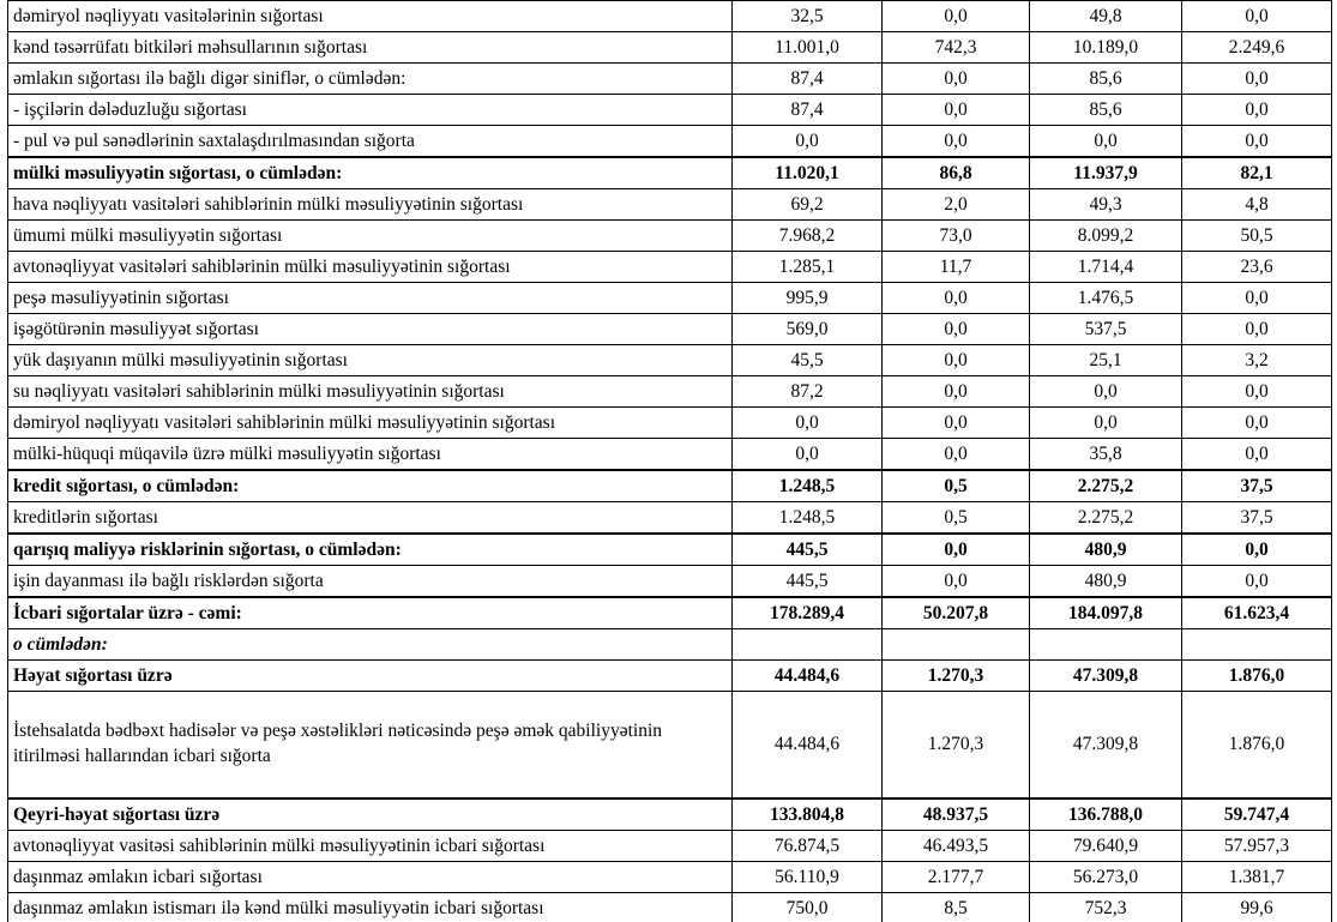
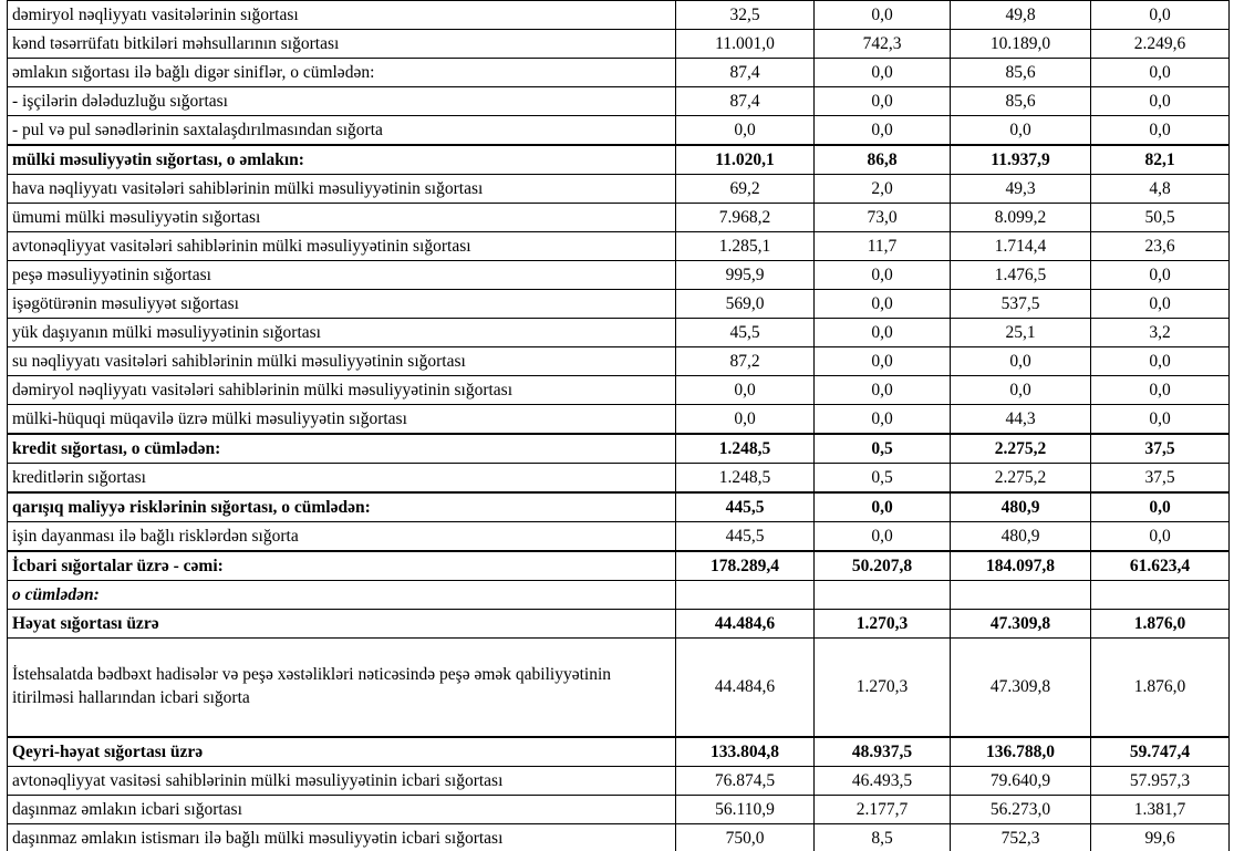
  dəmiryol nəqliyyatı vasitələrinin sığortası	32,5	0,0	49,8	0,0
  kənd təsərrüfatı bitkiləri məhsullarının sığortası	11.001,0	742,3	10.189,0	2.249,6
  əmlakın sığortası ilə bağlı digər siniflər, o cümlədən:	87,4	0,0	85,6	0,0
  - işçilərin dələduzluğu sığortası	87,4	0,0	85,6	0,0
  - pul və pul sənədlərinin saxtalaşdırılmasından sığorta	0,0	0,0	0,0	0,0
- mülki məsuliyyətin sığortası, o cümlədən:	11.020,1	86,8	11.937,9	82,1
+ mülki məsuliyyətin sığortası, o əmlakın:	11.020,1	86,8	11.937,9	82,1
  hava nəqliyyatı vasitələri sahiblərinin mülki məsuliyyətinin sığortası	69,2	2,0	49,3	4,8
  ümumi mülki məsuliyyətin sığortası	7.968,2	73,0	8.099,2	50,5
  avtonəqliyyat vasitələri sahiblərinin mülki məsuliyyətinin sığortası	1.285,1	11,7	1.714,4	23,6
  peşə məsuliyyətinin sığortası	995,9	0,0	1.476,5	0,0
  işəgötürənin məsuliyyət sığortası	569,0	0,0	537,5	0,0
  yük daşıyanın mülki məsuliyyətinin sığortası	45,5	0,0	25,1	3,2
  su nəqliyyatı vasitələri sahiblərinin mülki məsuliyyətinin sığortası	87,2	0,0	0,0	0,0
  dəmiryol nəqliyyatı vasitələri sahiblərinin mülki məsuliyyətinin sığortası	0,0	0,0	0,0	0,0
- mülki-hüquqi müqavilə üzrə mülki məsuliyyətin sığortası	0,0	0,0	35,8	0,0
+ mülki-hüquqi müqavilə üzrə mülki məsuliyyətin sığortası	0,0	0,0	44,3	0,0
  kredit sığortası, o cümlədən:	1.248,5	0,5	2.275,2	37,5
  kreditlərin sığortası	1.248,5	0,5	2.275,2	37,5
  qarışıq maliyyə risklərinin sığortası, o cümlədən:	445,5	0,0	480,9	0,0
  işin dayanması ilə bağlı risklərdən sığorta	445,5	0,0	480,9	0,0
  İcbari sığortalar üzrə - cəmi:	178.289,4	50.207,8	184.097,8	61.623,4
  o cümlədən:
  Həyat sığortası üzrə	44.484,6	1.270,3	47.309,8	1.876,0
  İstehsalatda bədbəxt hadisələr və peşə xəstəlikləri nəticəsində peşə əmək qabiliyyətinin itirilməsi hallarından icbari sığorta	44.484,6	1.270,3	47.309,8	1.876,0
  Qeyri-həyat sığortası üzrə	133.804,8	48.937,5	136.788,0	59.747,4
  avtonəqliyyat vasitəsi sahiblərinin mülki məsuliyyətinin icbari sığortası	76.874,5	46.493,5	79.640,9	57.957,3
  daşınmaz əmlakın icbari sığortası	56.110,9	2.177,7	56.273,0	1.381,7
- daşınmaz əmlakın istismarı ilə kənd mülki məsuliyyətin icbari sığortası	750,0	8,5	752,3	99,6
+ daşınmaz əmlakın istismarı ilə bağlı mülki məsuliyyətin icbari sığortası	750,0	8,5	752,3	99,6
